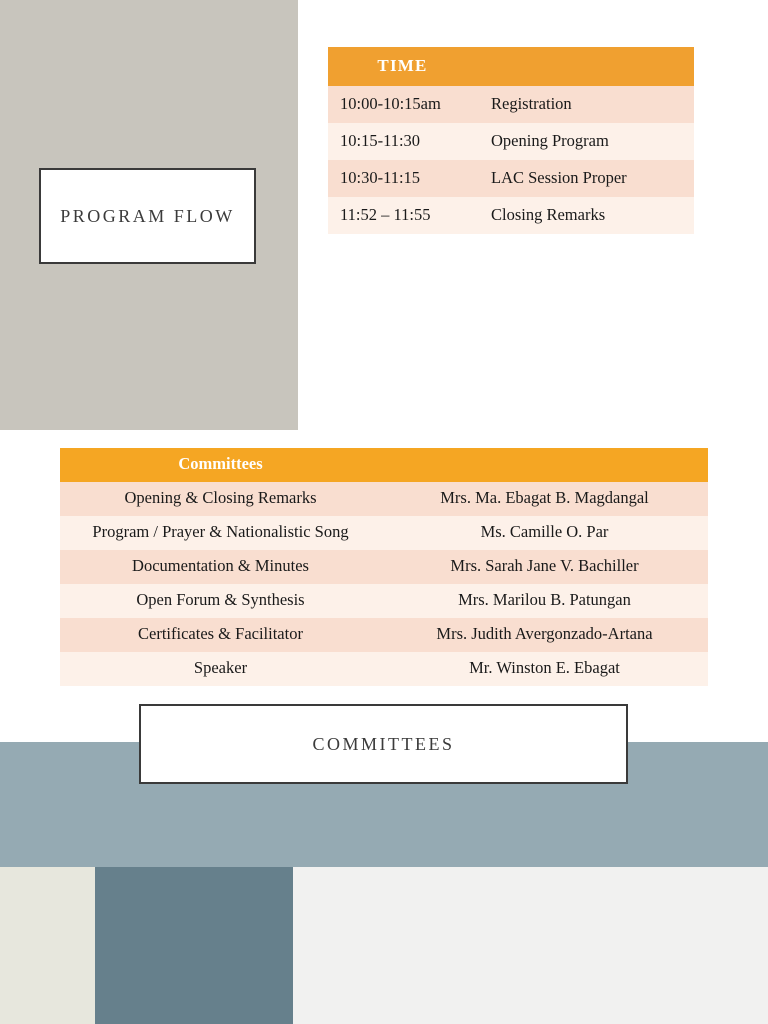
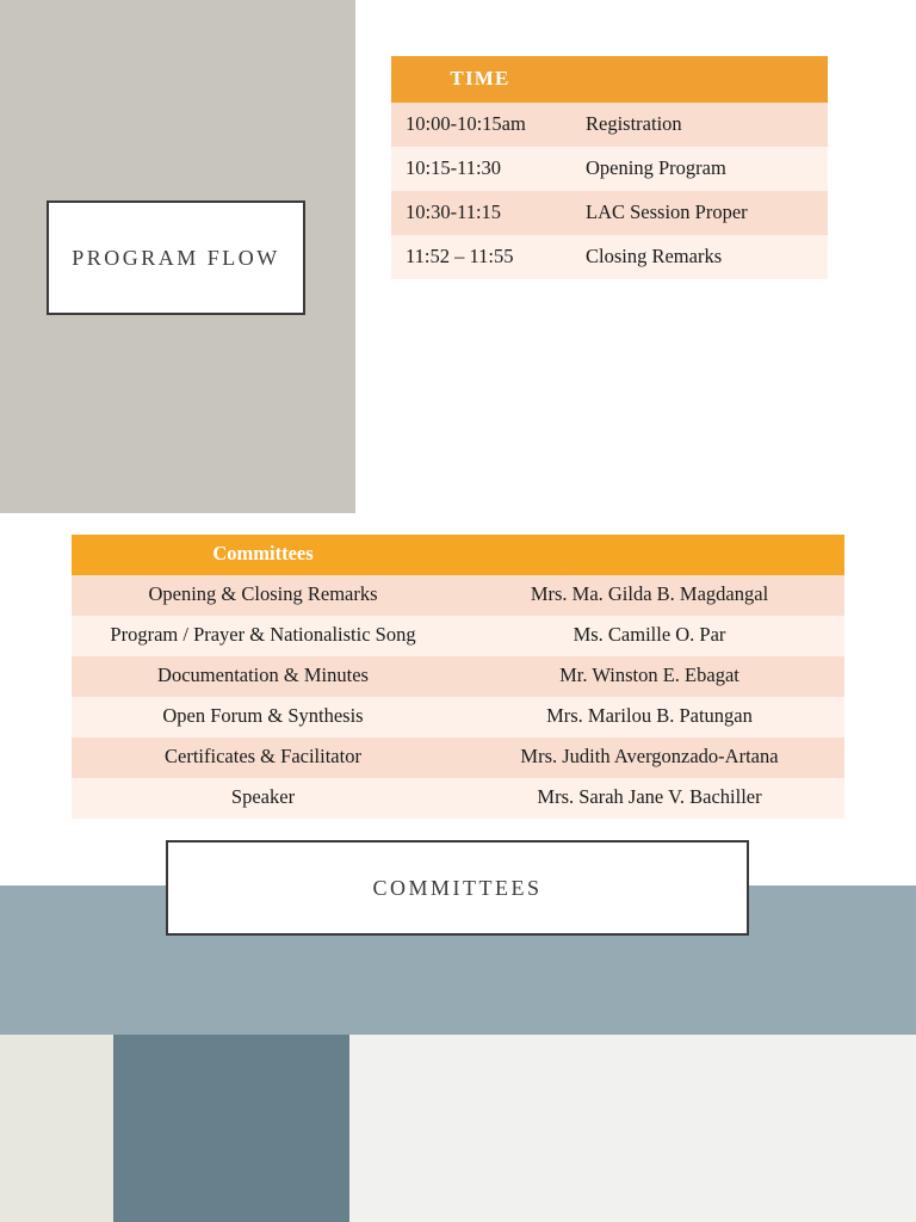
  PROGRAM FLOW
  TIME
  10:00-10:15am	Registration
  10:15-11:30	Opening Program
  10:30-11:15	LAC Session Proper
  11:52 – 11:55	Closing Remarks
  Committees
- Opening & Closing Remarks	Mrs. Ma. Ebagat B. Magdangal
+ Opening & Closing Remarks	Mrs. Ma. Gilda B. Magdangal
  Program / Prayer & Nationalistic Song	Ms. Camille O. Par
- Documentation & Minutes	Mrs. Sarah Jane V. Bachiller
+ Documentation & Minutes	Mr. Winston E. Ebagat
  Open Forum & Synthesis	Mrs. Marilou B. Patungan
  Certificates & Facilitator	Mrs. Judith Avergonzado-Artana
- Speaker	Mr. Winston E. Ebagat
+ Speaker	Mrs. Sarah Jane V. Bachiller
  COMMITTEES
